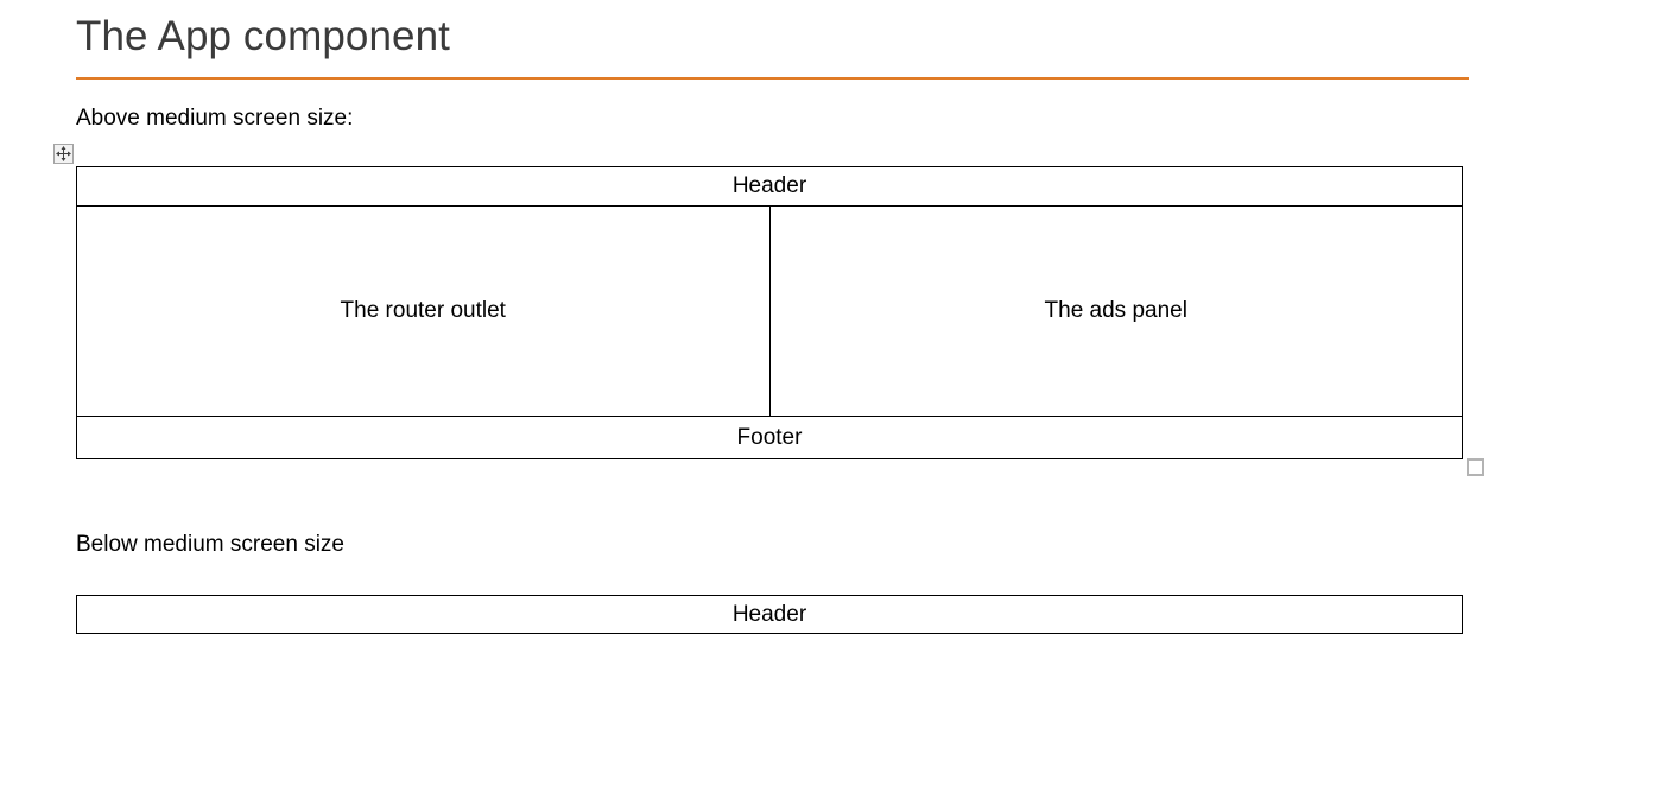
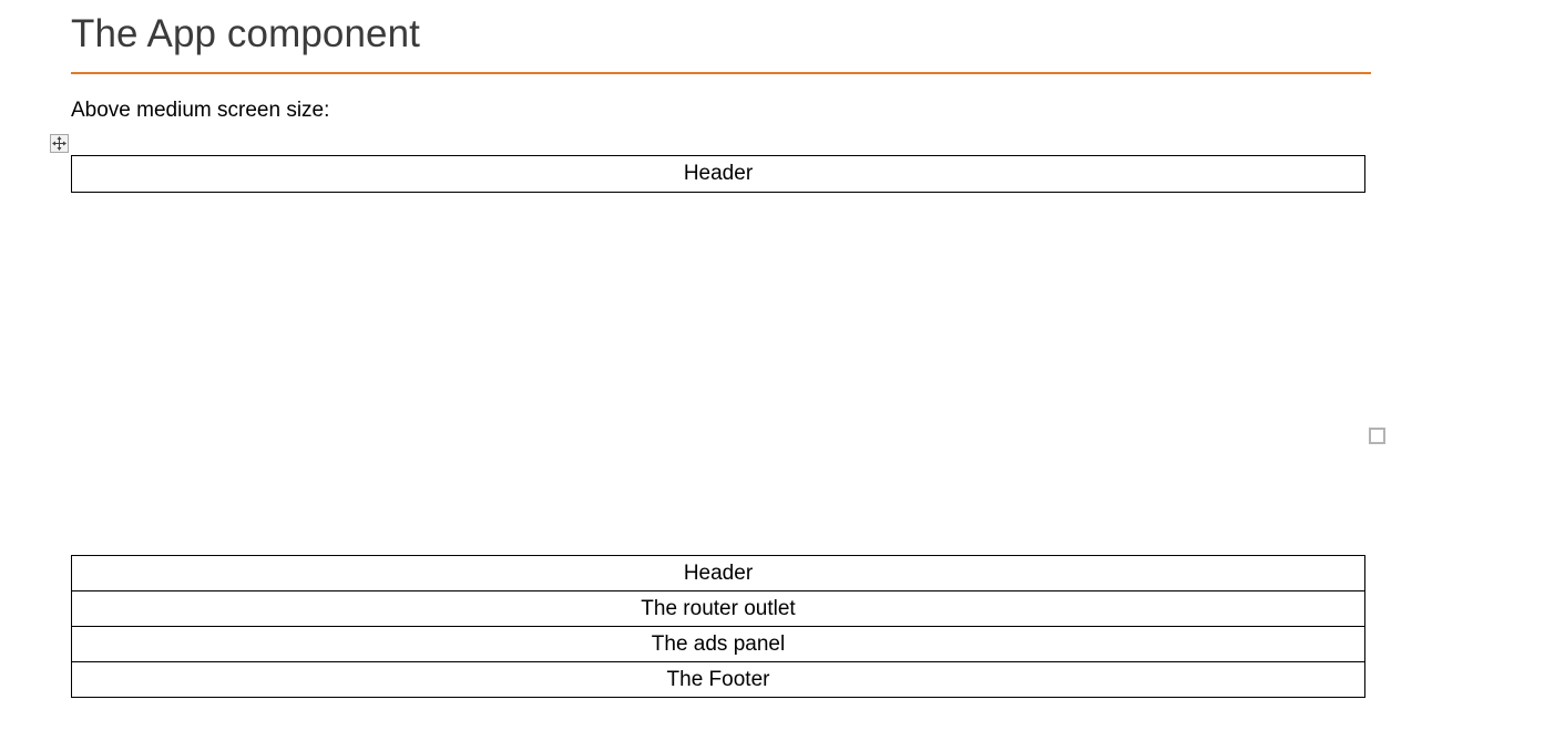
  The App component
  Above medium screen size:
  Header
- The router outlet	The ads panel
- Footer
- Below medium screen size
  Header
+ The router outlet
+ The ads panel
+ The Footer
